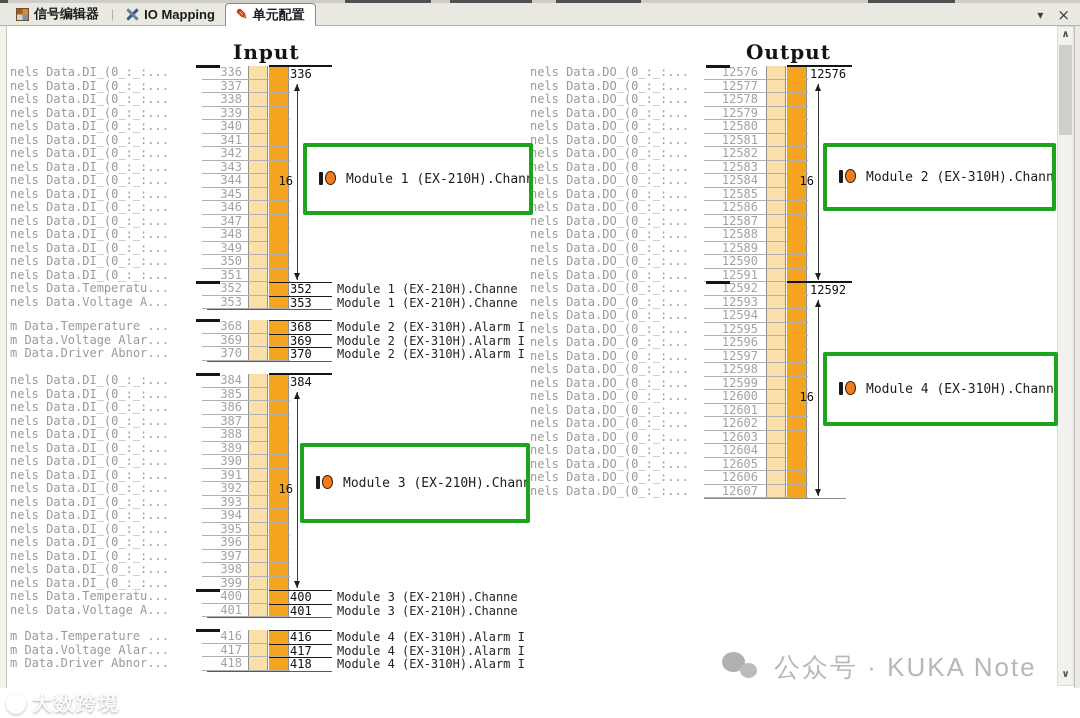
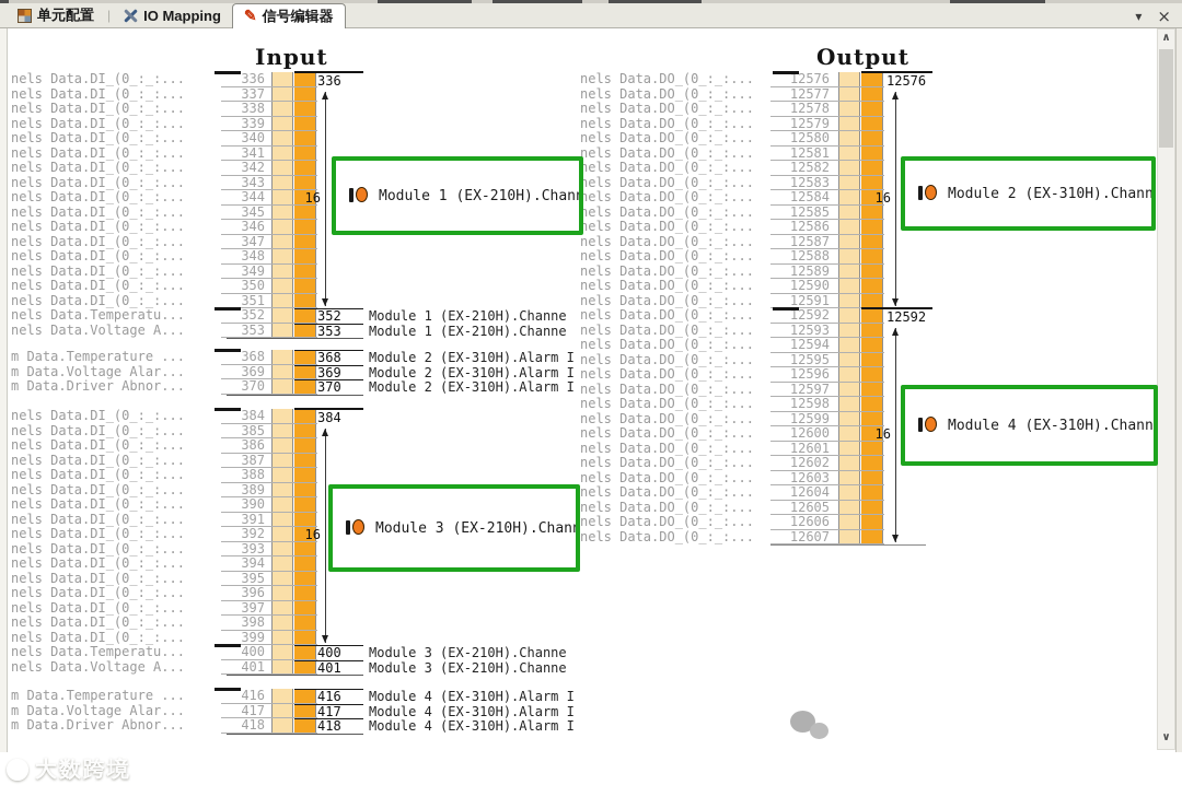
- 信号编辑器
+ 单元配置
  |
  IO Mapping
  ✎
- 单元配置
+ 信号编辑器
  ▾
  ×
  Input
  Output
  nels Data.DI_(0_:_:...
  336
  nels Data.DI_(0_:_:...
  337
  nels Data.DI_(0_:_:...
  338
  nels Data.DI_(0_:_:...
  339
  nels Data.DI_(0_:_:...
  340
  nels Data.DI_(0_:_:...
  341
  nels Data.DI_(0_:_:...
  342
  nels Data.DI_(0_:_:...
  343
  nels Data.DI_(0_:_:...
  344
  nels Data.DI_(0_:_:...
  345
  nels Data.DI_(0_:_:...
  346
  nels Data.DI_(0_:_:...
  347
  nels Data.DI_(0_:_:...
  348
  nels Data.DI_(0_:_:...
  349
  nels Data.DI_(0_:_:...
  350
  nels Data.DI_(0_:_:...
  351
  nels Data.Temperatu...
  352
  nels Data.Voltage A...
  353
  336
  16
  352
  Module 1 (EX-210H).Channe
  353
  Module 1 (EX-210H).Channe
  m Data.Temperature ...
  368
  m Data.Voltage Alar...
  369
  m Data.Driver Abnor...
  370
  368
  Module 2 (EX-310H).Alarm I
  369
  Module 2 (EX-310H).Alarm I
  370
  Module 2 (EX-310H).Alarm I
  nels Data.DI_(0_:_:...
  384
  nels Data.DI_(0_:_:...
  385
  nels Data.DI_(0_:_:...
  386
  nels Data.DI_(0_:_:...
  387
  nels Data.DI_(0_:_:...
  388
  nels Data.DI_(0_:_:...
  389
  nels Data.DI_(0_:_:...
  390
  nels Data.DI_(0_:_:...
  391
  nels Data.DI_(0_:_:...
  392
  nels Data.DI_(0_:_:...
  393
  nels Data.DI_(0_:_:...
  394
  nels Data.DI_(0_:_:...
  395
  nels Data.DI_(0_:_:...
  396
  nels Data.DI_(0_:_:...
  397
  nels Data.DI_(0_:_:...
  398
  nels Data.DI_(0_:_:...
  399
  nels Data.Temperatu...
  400
  nels Data.Voltage A...
  401
  384
  16
  400
  Module 3 (EX-210H).Channe
  401
  Module 3 (EX-210H).Channe
  m Data.Temperature ...
  416
  m Data.Voltage Alar...
  417
  m Data.Driver Abnor...
  418
  416
  Module 4 (EX-310H).Alarm I
  417
  Module 4 (EX-310H).Alarm I
  418
  Module 4 (EX-310H).Alarm I
  nels Data.DO_(0_:_:...
  12576
  nels Data.DO_(0_:_:...
  12577
  nels Data.DO_(0_:_:...
  12578
  nels Data.DO_(0_:_:...
  12579
  nels Data.DO_(0_:_:...
  12580
  nels Data.DO_(0_:_:...
  12581
  nels Data.DO_(0_:_:...
  12582
  nels Data.DO_(0_:_:...
  12583
  nels Data.DO_(0_:_:...
  12584
  nels Data.DO_(0_:_:...
  12585
  nels Data.DO_(0_:_:...
  12586
  nels Data.DO_(0_:_:...
  12587
  nels Data.DO_(0_:_:...
  12588
  nels Data.DO_(0_:_:...
  12589
  nels Data.DO_(0_:_:...
  12590
  nels Data.DO_(0_:_:...
  12591
  nels Data.DO_(0_:_:...
  12592
  nels Data.DO_(0_:_:...
  12593
  nels Data.DO_(0_:_:...
  12594
  nels Data.DO_(0_:_:...
  12595
  nels Data.DO_(0_:_:...
  12596
  nels Data.DO_(0_:_:...
  12597
  nels Data.DO_(0_:_:...
  12598
  nels Data.DO_(0_:_:...
  12599
  nels Data.DO_(0_:_:...
  12600
  nels Data.DO_(0_:_:...
  12601
  nels Data.DO_(0_:_:...
  12602
  nels Data.DO_(0_:_:...
  12603
  nels Data.DO_(0_:_:...
  12604
  nels Data.DO_(0_:_:...
  12605
  nels Data.DO_(0_:_:...
  12606
  nels Data.DO_(0_:_:...
  12607
  12576
  16
  12592
  16
  Module 1 (EX-210H).Chan
  Module 2 (EX-310H).Chann
  Module 3 (EX-210H).Chan
  Module 4 (EX-310H).Chann
  ∧
  ∨
- 公众号 · KUKA Note
  大数跨境
